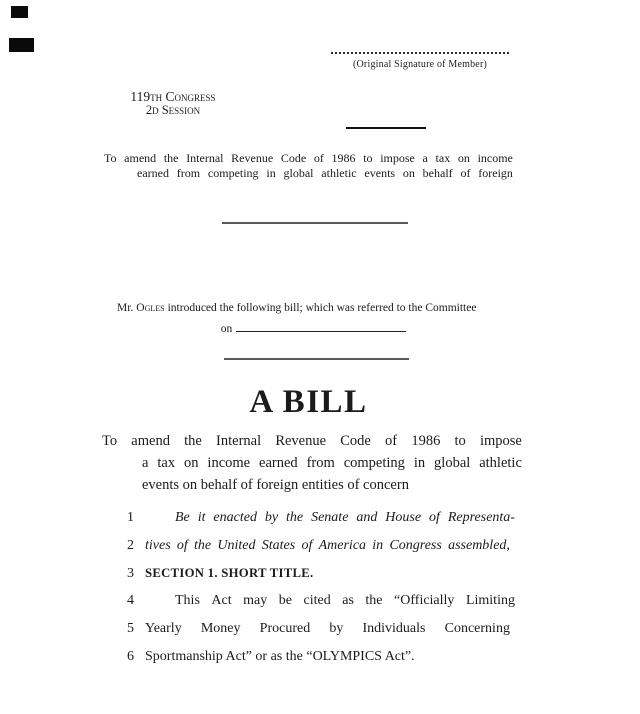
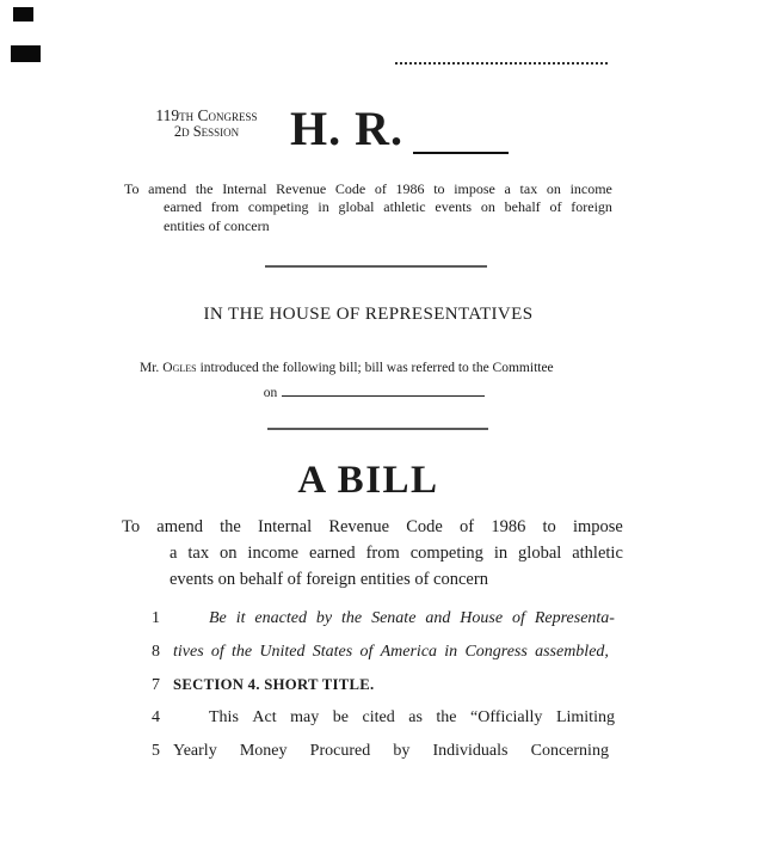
- (Original Signature of Member)
  119th Congress
  2d Session
+ H. R.
  To
  amend
  the
  Internal
  Revenue
  Code
  of
  1986
  to
  impose
  a
  tax
  on
  income
  earned
  from
  competing
  in
  global
  athletic
  events
  on
  behalf
  of
  foreign
+ entities of concern
+ IN THE HOUSE OF REPRESENTATIVES
- Mr. Ogles introduced the following bill; which was referred to the Committee
+ Mr. Ogles introduced the following bill; bill was referred to the Committee
  on
  A BILL
  To
  amend
  the
  Internal
  Revenue
  Code
  of
  1986
  to
  impose
  a
  tax
  on
  income
  earned
  from
  competing
  in
  global
  athletic
  events on behalf of foreign entities of concern
  1
  Be
  it
  enacted
  by
  the
  Senate
  and
  House
  of
  Representa-
- 2
+ 8
  tives
  of
  the
  United
  States
  of
  America
  in
  Congress
  assembled,
- 3
+ 7
- SECTION 1. SHORT TITLE.
+ SECTION 4. SHORT TITLE.
  4
  This
  Act
  may
  be
  cited
  as
  the
  “Officially
  Limiting
  5
  Yearly
  Money
  Procured
  by
  Individuals
  Concerning
- 6
- Sportmanship Act” or as the “OLYMPICS Act”.
